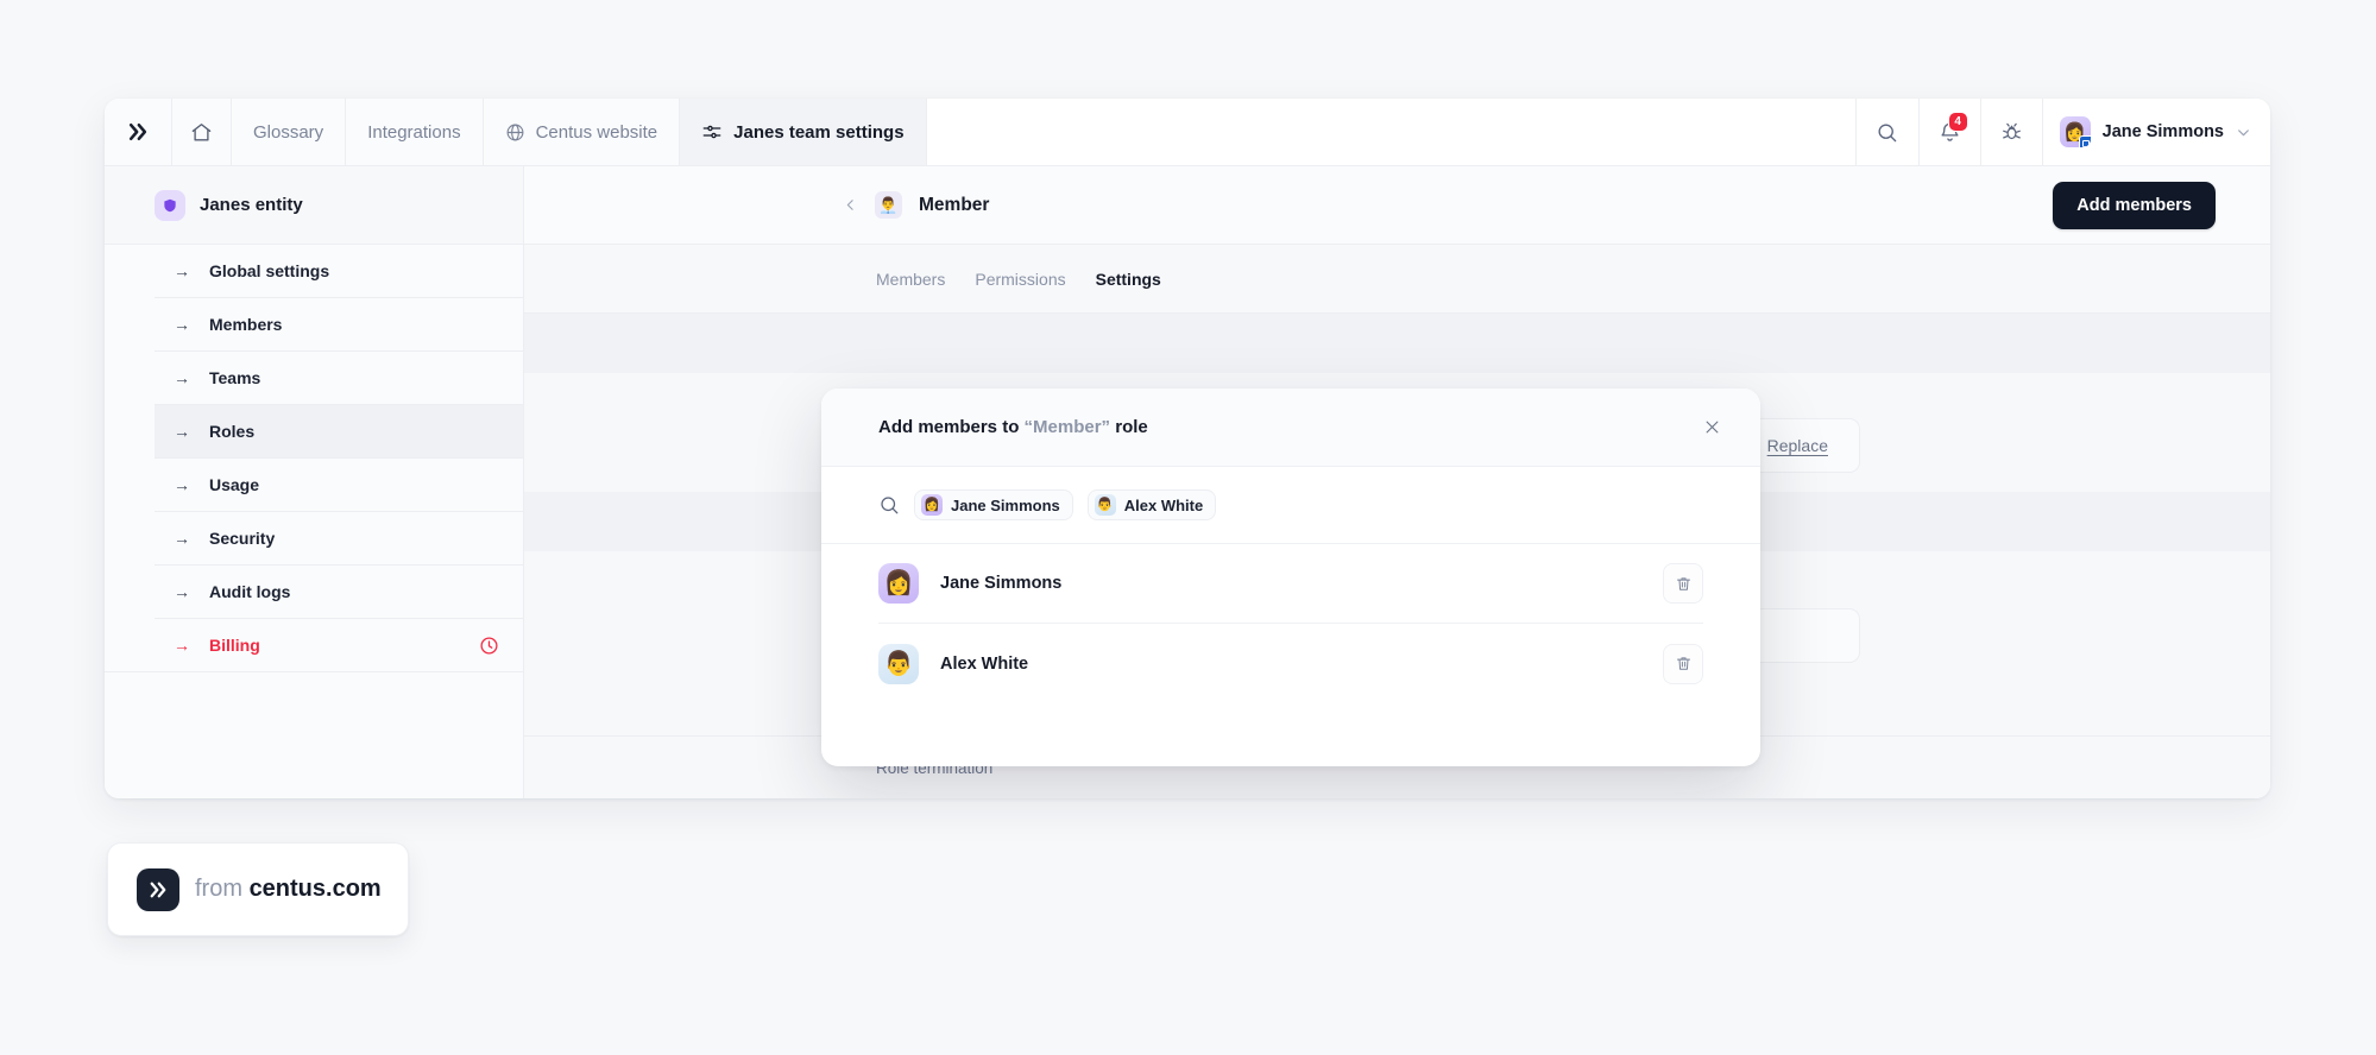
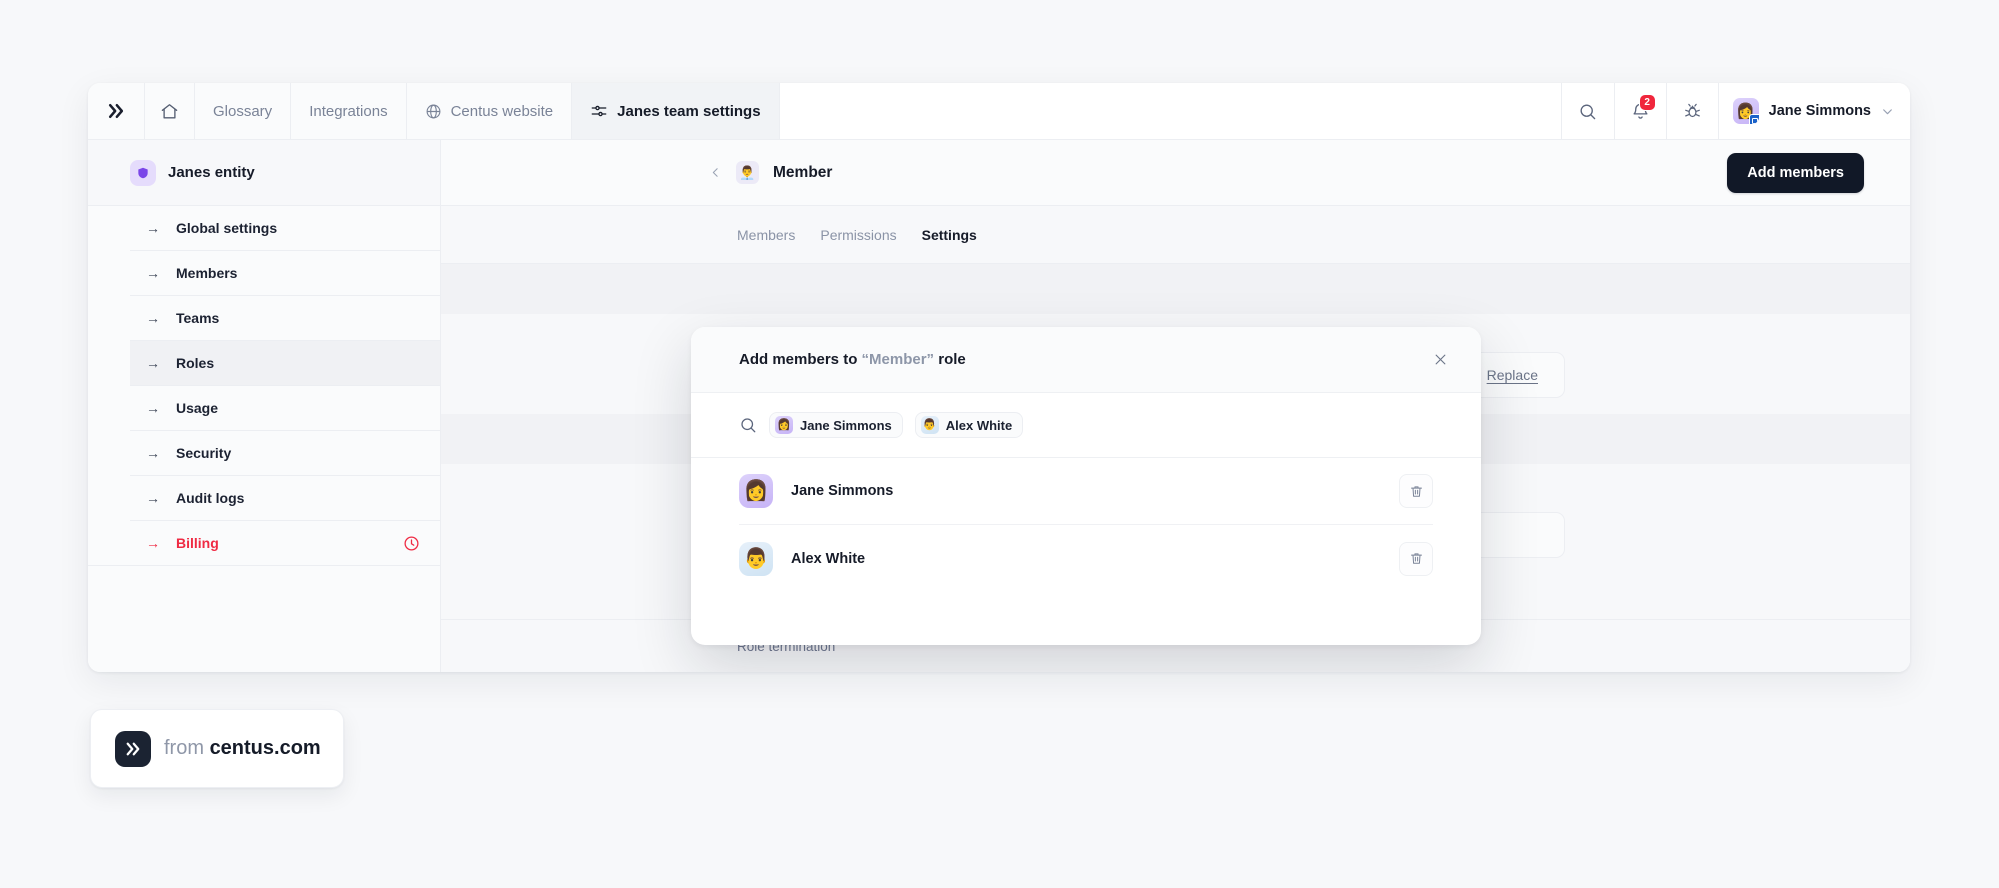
  Glossary
  Integrations
  Centus website
  Janes team settings
- 4
+ 2
  👩
  Jane Simmons
  Janes entity
  →
  Global settings
  →
  Members
  →
  Teams
  →
  Roles
  →
  Usage
  →
  Security
  →
  Audit logs
  →
  Billing
  👨‍💼
  Member
  Add members
  Members
  Permissions
  Settings
  Replace
  Role termination
  Add members to “Member” role
  👩
  Jane Simmons
  👨
  Alex White
  👩
  Jane Simmons
  👨
  Alex White
  from centus.com
